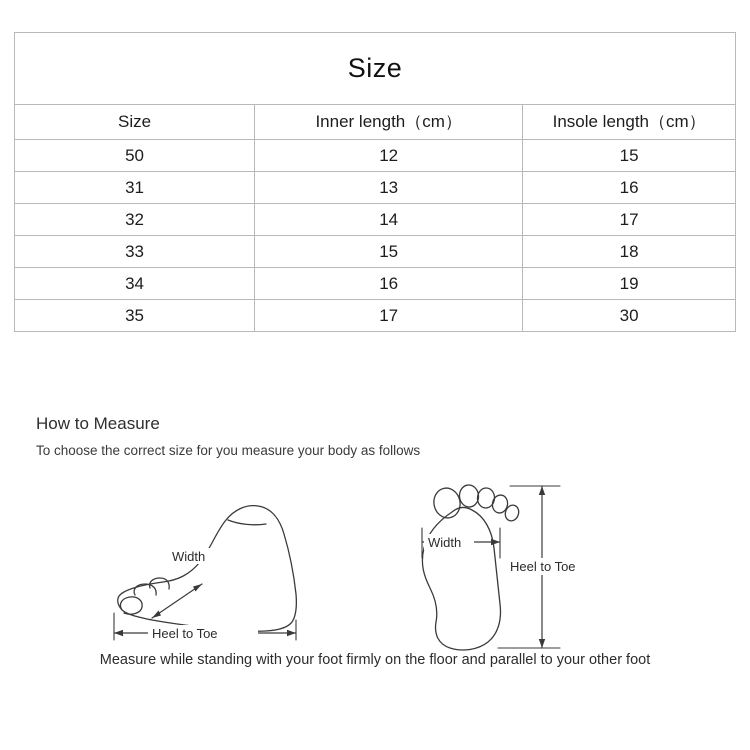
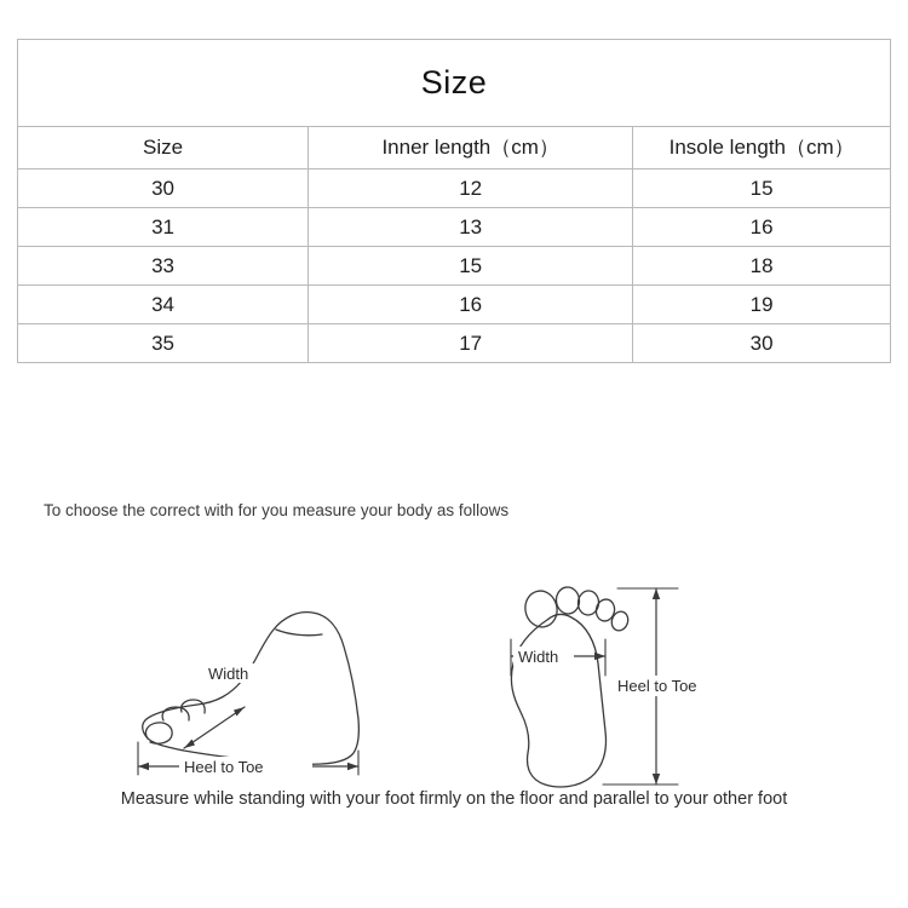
  Size
  Size	Inner length（cm）	Insole length（cm）
- 50	12	15
+ 30	12	15
  31	13	16
- 32	14	17
  33	15	18
  34	16	19
  35	17	30
- How to Measure
- To choose the correct size for you measure your body as follows
+ To choose the correct with for you measure your body as follows
  Width
  Heel to Toe
  Width
  Heel to Toe
  Measure while standing with your foot firmly on the floor and parallel to your other foot
